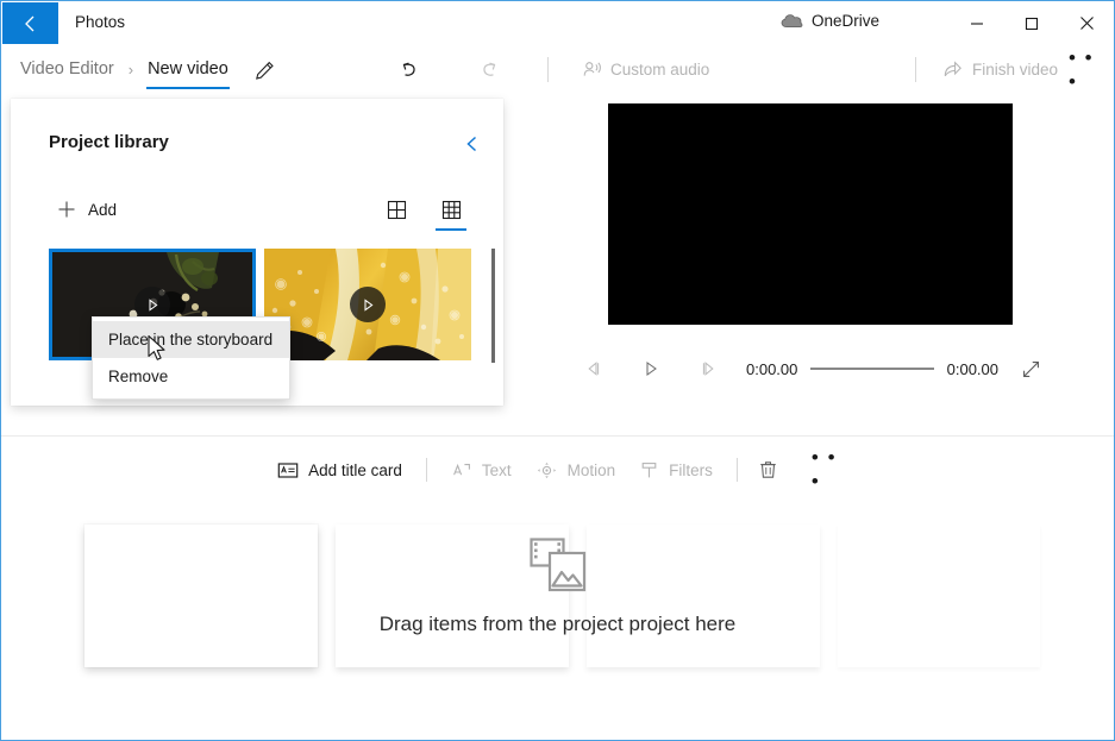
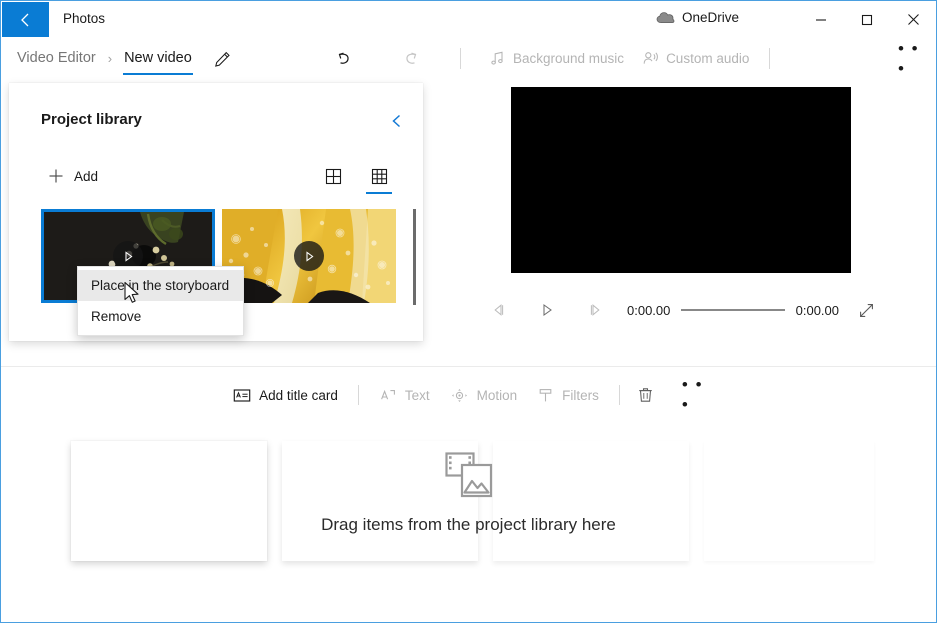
  Photos
  OneDrive
  Video Editor
  ›
  New video
+ Background music
  Custom audio
- Finish video
  • • •
  0:00.00
  0:00.00
  Project library
  Add
  Place in the storyboard
  Remove
  Add title card
  Text
  Motion
  Filters
  • • •
- Drag items from the project project here
+ Drag items from the project library here
